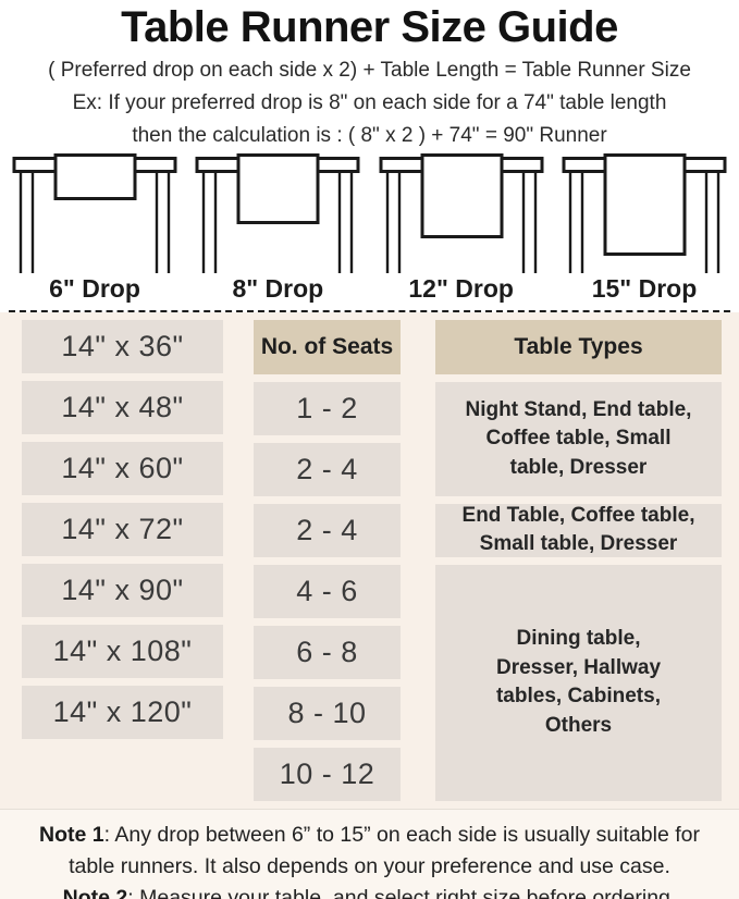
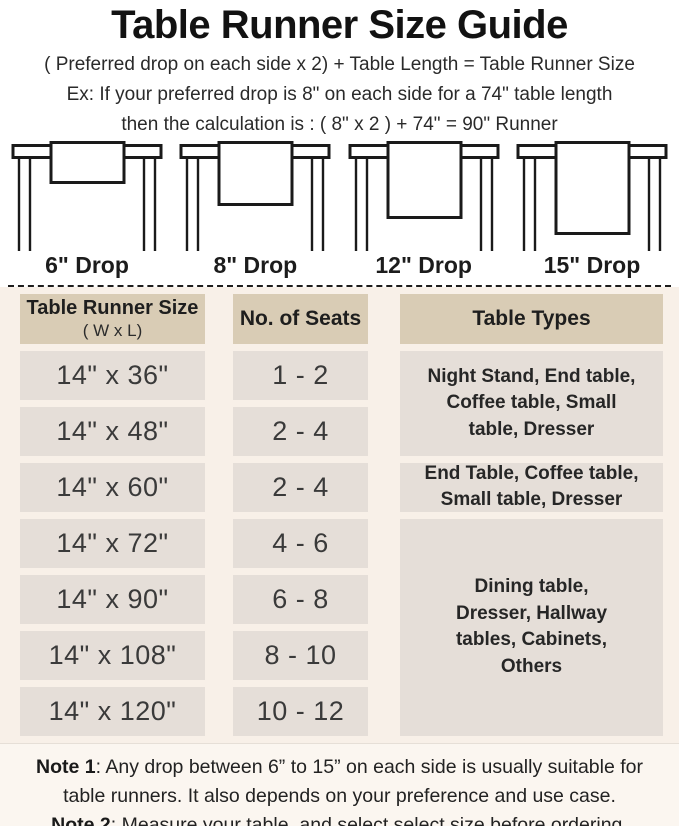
  Table Runner Size Guide
  ( Preferred drop on each side x 2) + Table Length = Table Runner Size
  Ex: If your preferred drop is 8" on each side for a 74" table length
  then the calculation is : ( 8" x 2 ) + 74" = 90" Runner
  6" Drop
  8" Drop
  12" Drop
  15" Drop
+ Table Runner Size
+ ( W x L)
  14" x 36"
  14" x 48"
  14" x 60"
  14" x 72"
  14" x 90"
  14" x 108"
  14" x 120"
  No. of Seats
  1 - 2
  2 - 4
  2 - 4
  4 - 6
  6 - 8
  8 - 10
  10 - 12
  Table Types
  Night Stand, End table,
  Coffee table, Small
  table, Dresser
  End Table, Coffee table,
  Small table, Dresser
  Dining table,
  Dresser, Hallway
  tables, Cabinets,
  Others
  Note 1: Any drop between 6” to 15” on each side is usually suitable for
  table runners. It also depends on your preference and use case.
- Note 2: Measure your table, and select right size before ordering.
+ Note 2: Measure your table, and select select size before ordering.
